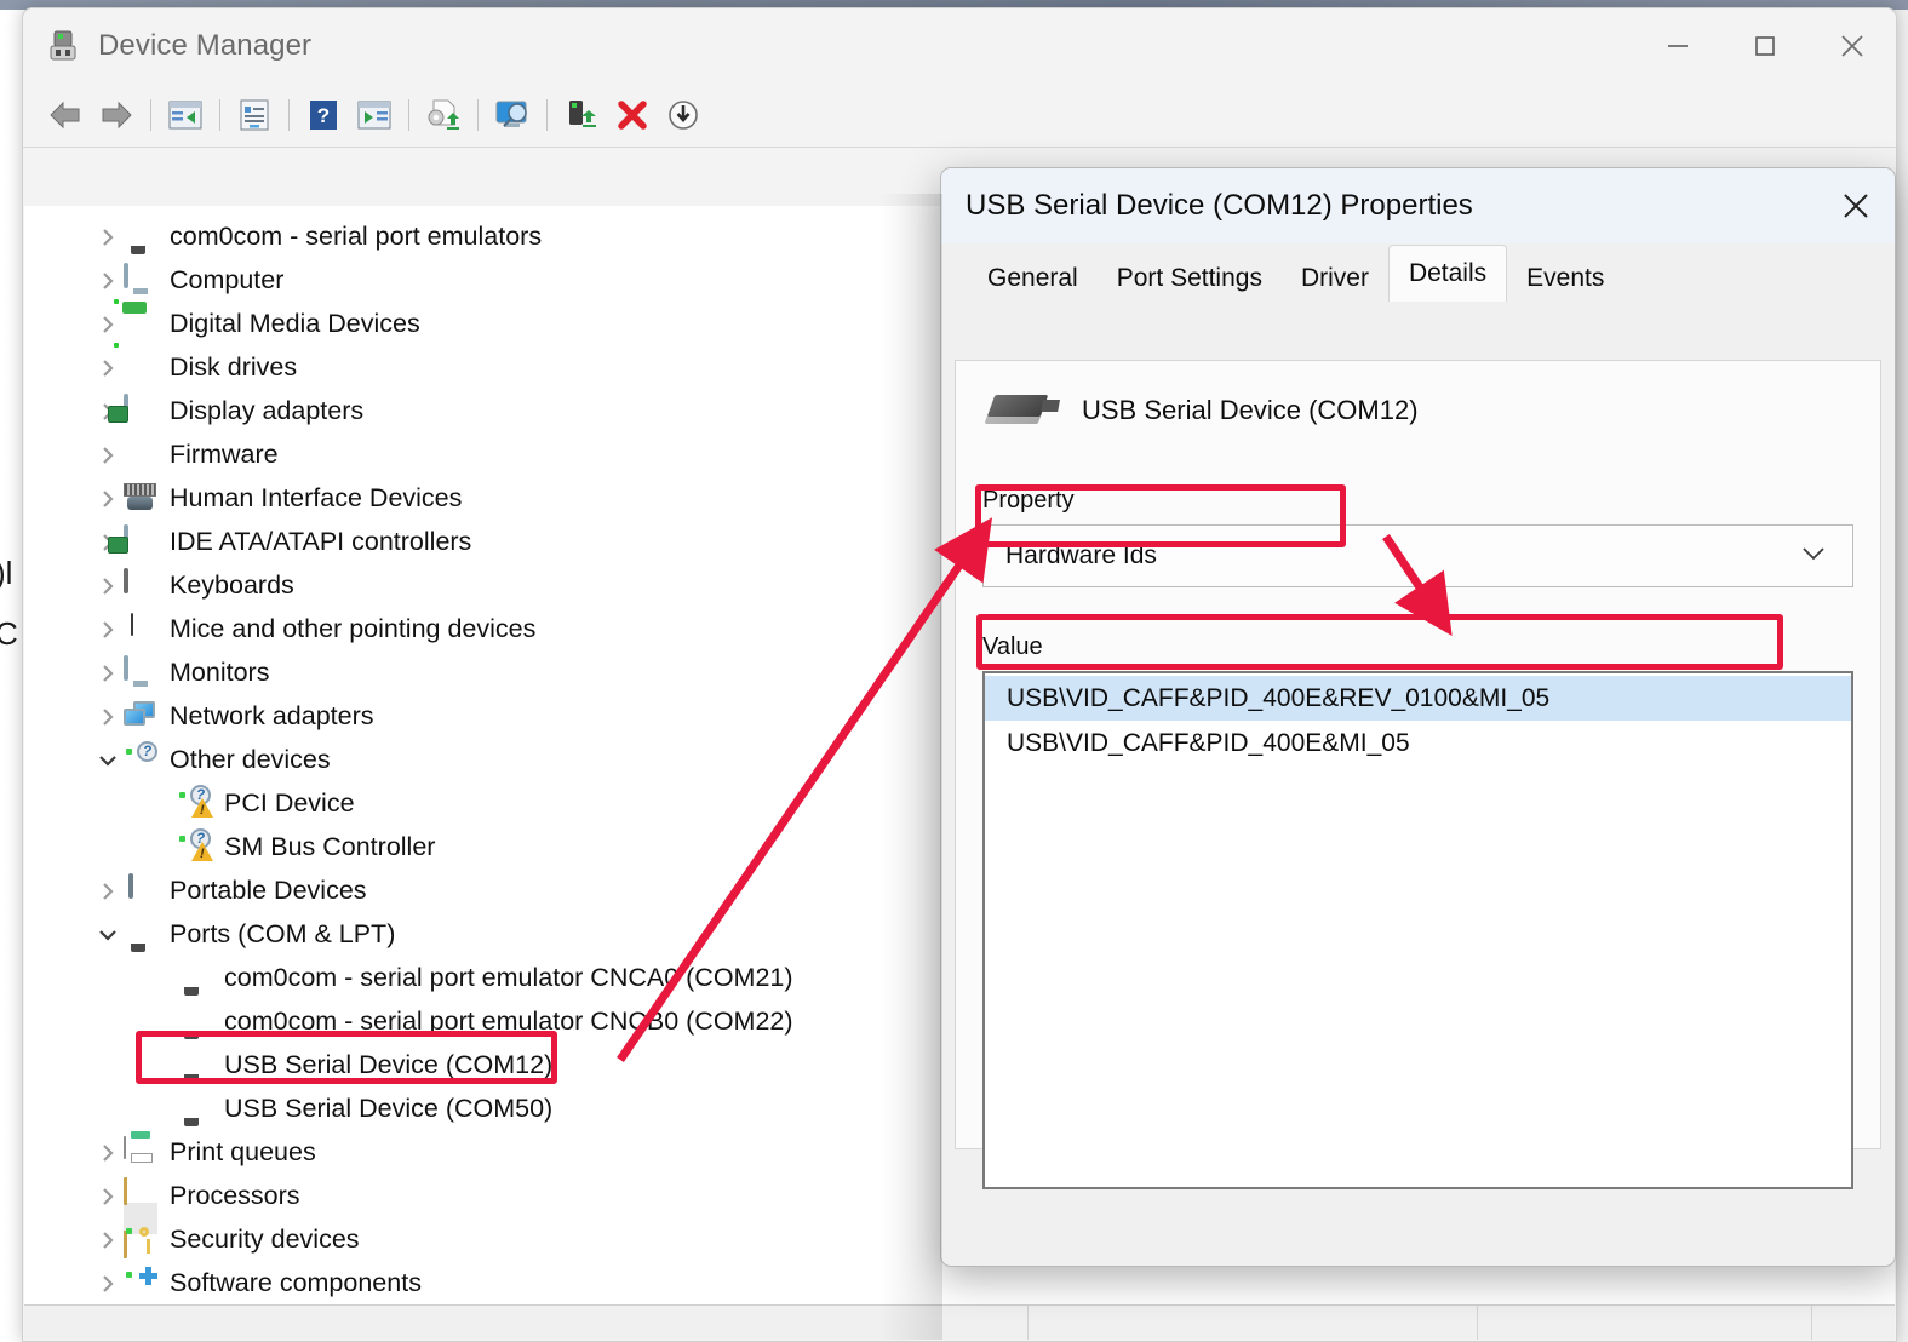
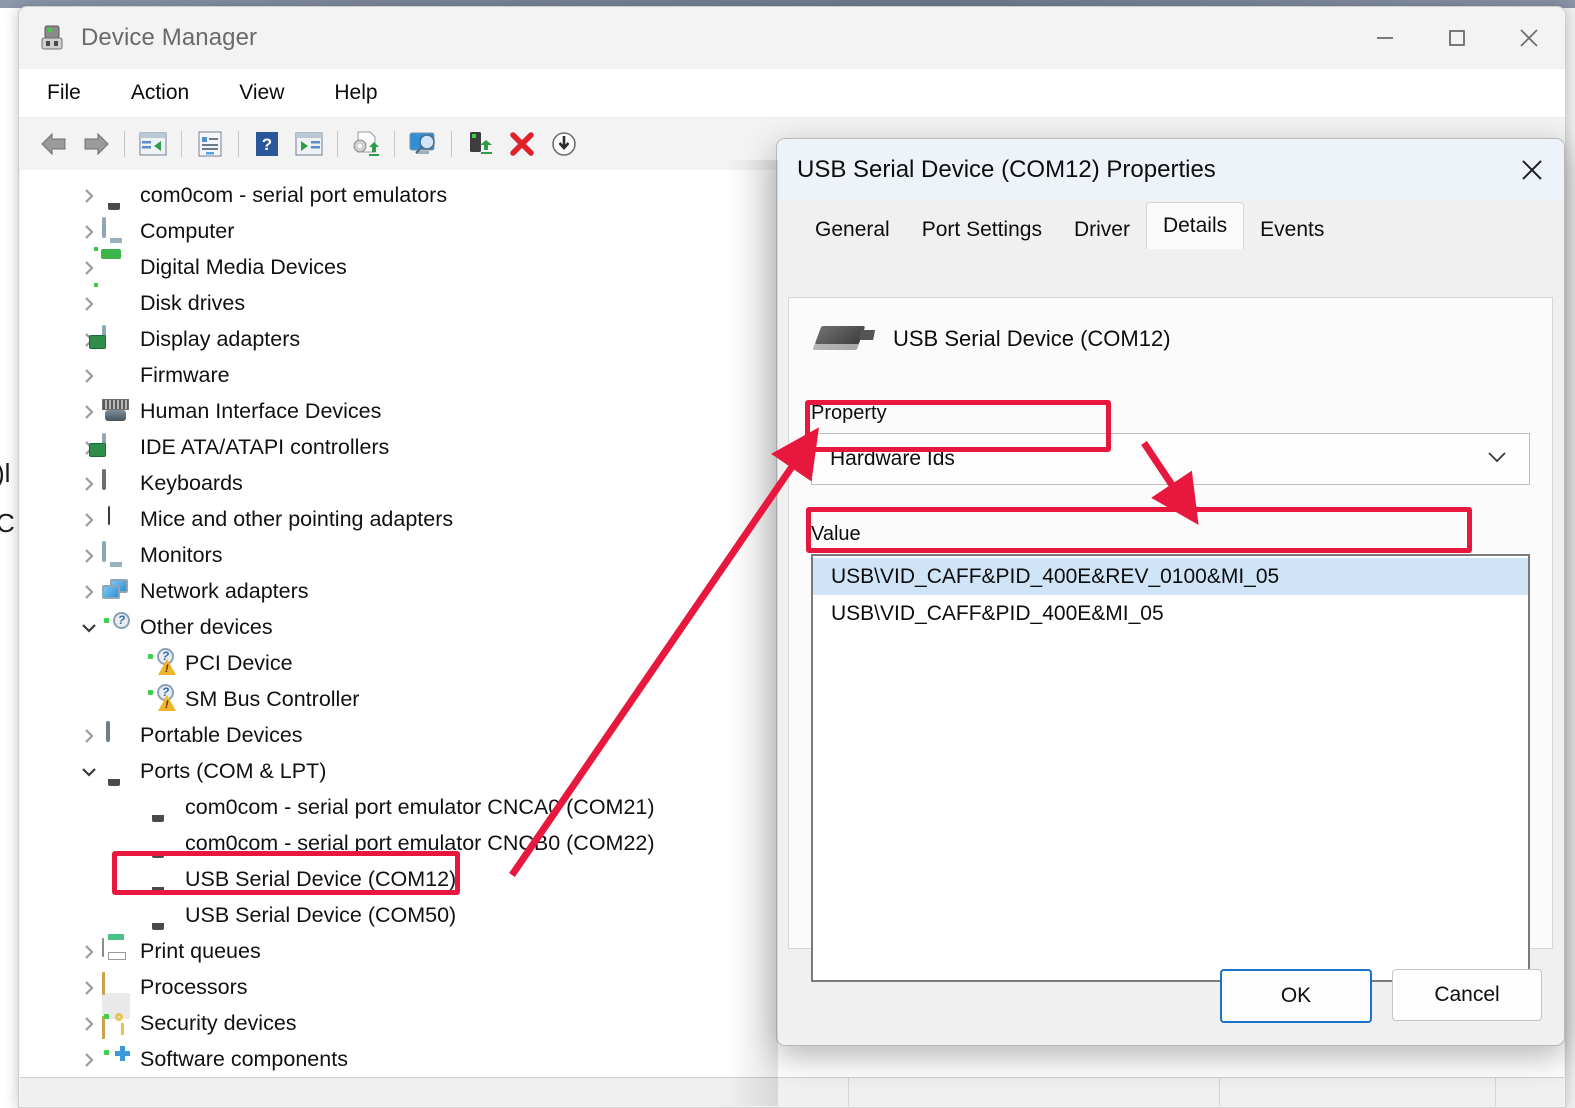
  )l
  C
  Device Manager
+ File
+ Action
+ View
+ Help
  ?
  com0com - serial port emulators
  Computer
  Digital Media Devices
  Disk drives
  Display adapters
  Firmware
  Human Interface Devices
  IDE ATA/ATAPI controllers
  Keyboards
- Mice and other pointing devices
+ Mice and other pointing adapters
  Monitors
  Network adapters
  ?
  Other devices
  ?
  PCI Device
  ?
  SM Bus Controller
  Portable Devices
  Ports (COM & LPT)
  com0com - serial port emulator CNCA0 (COM21)
  com0com - serial port emulator CNCB0 (COM22)
  USB Serial Device (COM12)
  USB Serial Device (COM50)
  Print queues
  Processors
  Security devices
  Software components
  USB Serial Device (COM12) Properties
  General
  Port Settings
  Driver
  Details
  Events
  USB Serial Device (COM12)
  Property
  Hardware Ids
  Value
  USB\VID_CAFF&PID_400E&REV_0100&MI_05
  USB\VID_CAFF&PID_400E&MI_05
+ OK
+ Cancel
